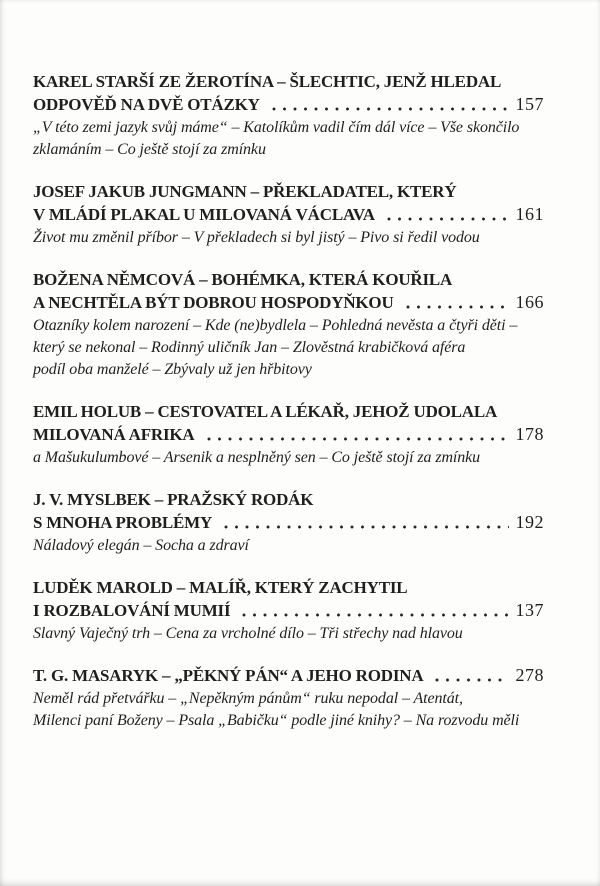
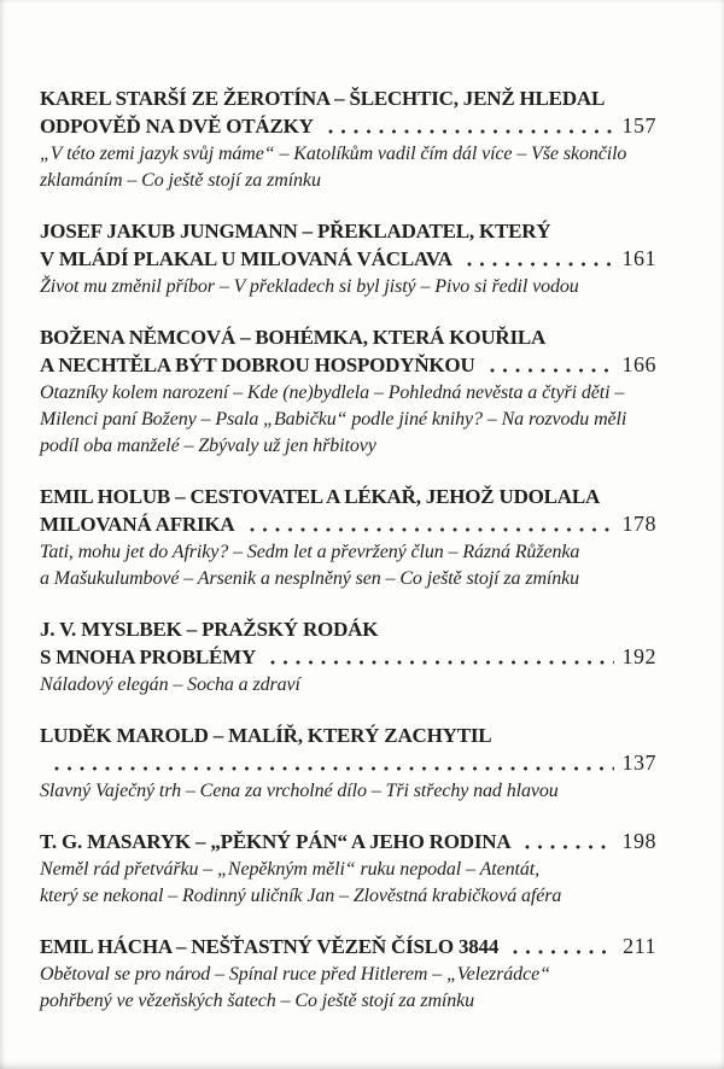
  KAREL STARŠÍ ZE ŽEROTÍNA – ŠLECHTIC, JENŽ HLEDAL
  ODPOVĚĎ NA DVĚ OTÁZKY
  157
  „V této zemi jazyk svůj máme“ – Katolíkům vadil čím dál více – Vše skončilo
  zklamáním – Co ještě stojí za zmínku
  JOSEF JAKUB JUNGMANN – PŘEKLADATEL, KTERÝ
  V MLÁDÍ PLAKAL U MILOVANÁ VÁCLAVA
  161
  Život mu změnil příbor – V překladech si byl jistý – Pivo si ředil vodou
  BOŽENA NĚMCOVÁ – BOHÉMKA, KTERÁ KOUŘILA
  A NECHTĚLA BÝT DOBROU HOSPODYŇKOU
  166
  Otazníky kolem narození – Kde (ne)bydlela – Pohledná nevěsta a čtyři děti –
- který se nekonal – Rodinný uličník Jan – Zlověstná krabičková aféra
+ Milenci paní Boženy – Psala „Babičku“ podle jiné knihy? – Na rozvodu měli
  podíl oba manželé – Zbývaly už jen hřbitovy
  EMIL HOLUB – CESTOVATEL A LÉKAŘ, JEHOŽ UDOLALA
  MILOVANÁ AFRIKA
  178
+ Tati, mohu jet do Afriky? – Sedm let a převržený člun – Rázná Růženka
  a Mašukulumbové – Arsenik a nesplněný sen – Co ještě stojí za zmínku
  J. V. MYSLBEK – PRAŽSKÝ RODÁK
  S MNOHA PROBLÉMY
  192
  Náladový elegán – Socha a zdraví
  LUDĚK MAROLD – MALÍŘ, KTERÝ ZACHYTIL
- I ROZBALOVÁNÍ MUMIÍ
  137
  Slavný Vaječný trh – Cena za vrcholné dílo – Tři střechy nad hlavou
  T. G. MASARYK – „PĚKNÝ PÁN“ A JEHO RODINA
- 278
+ 198
- Neměl rád přetvářku – „Nepěkným pánům“ ruku nepodal – Atentát,
+ Neměl rád přetvářku – „Nepěkným měli“ ruku nepodal – Atentát,
- Milenci paní Boženy – Psala „Babičku“ podle jiné knihy? – Na rozvodu měli
+ který se nekonal – Rodinný uličník Jan – Zlověstná krabičková aféra
+ EMIL HÁCHA – NEŠŤASTNÝ VĚZEŇ ČÍSLO 3844
+ 211
+ Obětoval se pro národ – Spínal ruce před Hitlerem – „Velezrádce“
+ pohřbený ve vězeňských šatech – Co ještě stojí za zmínku
